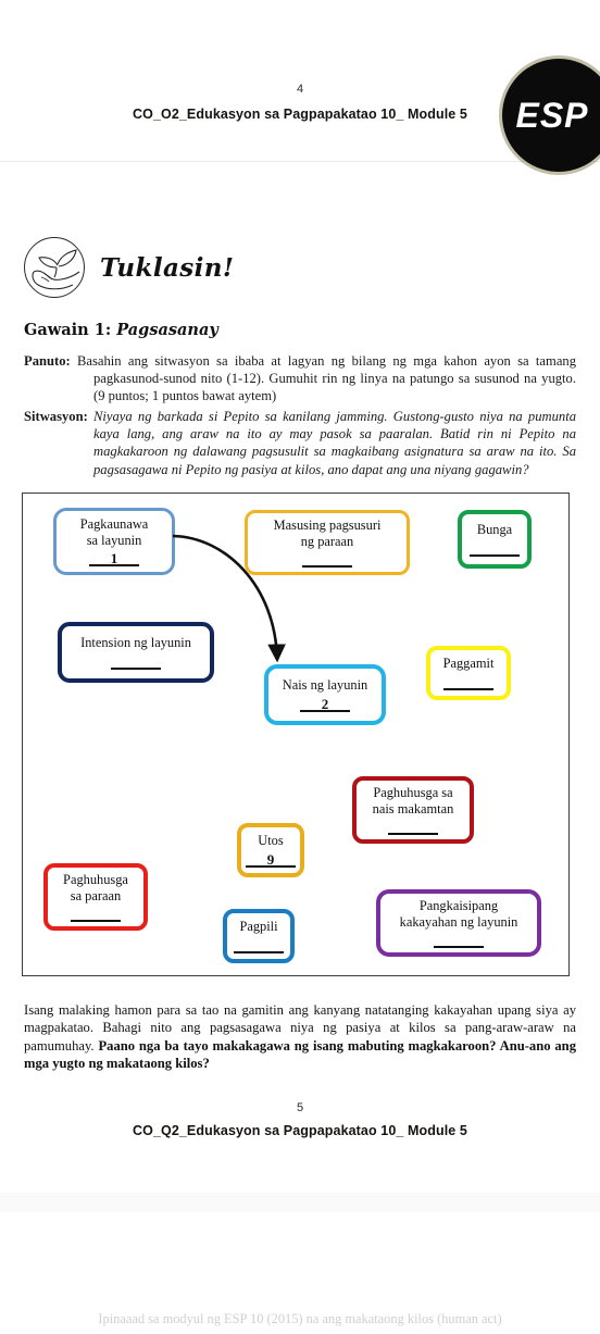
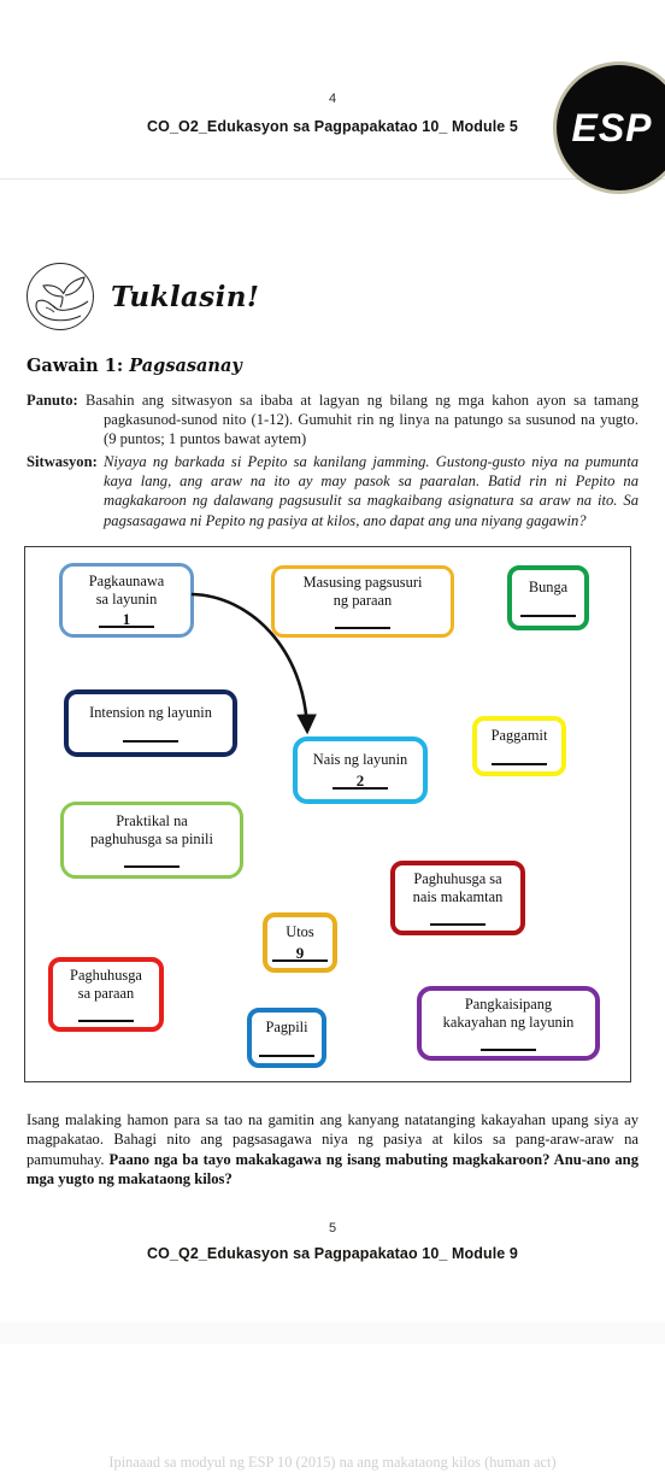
  4
  CO_O2_Edukasyon sa Pagpapakatao 10_ Module 5
  ESP
  Tuklasin!
  Gawain 1: Pagsasanay
  Panuto: Basahin ang sitwasyon sa ibaba at lagyan ng bilang ng mga kahon ayon sa tamang pagkasunod-sunod nito (1-12). Gumuhit rin ng linya na patungo sa susunod na yugto. (9 puntos; 1 puntos bawat aytem)
  Sitwasyon: Niyaya ng barkada si Pepito sa kanilang jamming. Gustong-gusto niya na pumunta kaya lang, ang araw na ito ay may pasok sa paaralan. Batid rin ni Pepito na magkakaroon ng dalawang pagsusulit sa magkaibang asignatura sa araw na ito. Sa pagsasagawa ni Pepito ng pasiya at kilos, ano dapat ang una niyang gagawin?
  Pagkaunawa
  sa layunin
  1
  Masusing pagsusuri
  ng paraan
  Bunga
  Intension ng layunin
  Nais ng layunin
  2
  Paggamit
+ Praktikal na
+ paghuhusga sa pinili
  Paghuhusga sa
  nais makamtan
  Utos
  9
  Paghuhusga
  sa paraan
  Pagpili
  Pangkaisipang
  kakayahan ng layunin
  Isang malaking hamon para sa tao na gamitin ang kanyang natatanging kakayahan upang siya ay magpakatao. Bahagi nito ang pagsasagawa niya ng pasiya at kilos sa pang-araw-araw na pamumuhay. Paano nga ba tayo makakagawa ng isang mabuting magkakaroon? Anu-ano ang mga yugto ng makataong kilos?
  5
- CO_Q2_Edukasyon sa Pagpapakatao 10_ Module 5
+ CO_Q2_Edukasyon sa Pagpapakatao 10_ Module 9
  Ipinaaad sa modyul ng ESP 10 (2015) na ang makataong kilos (human act)
